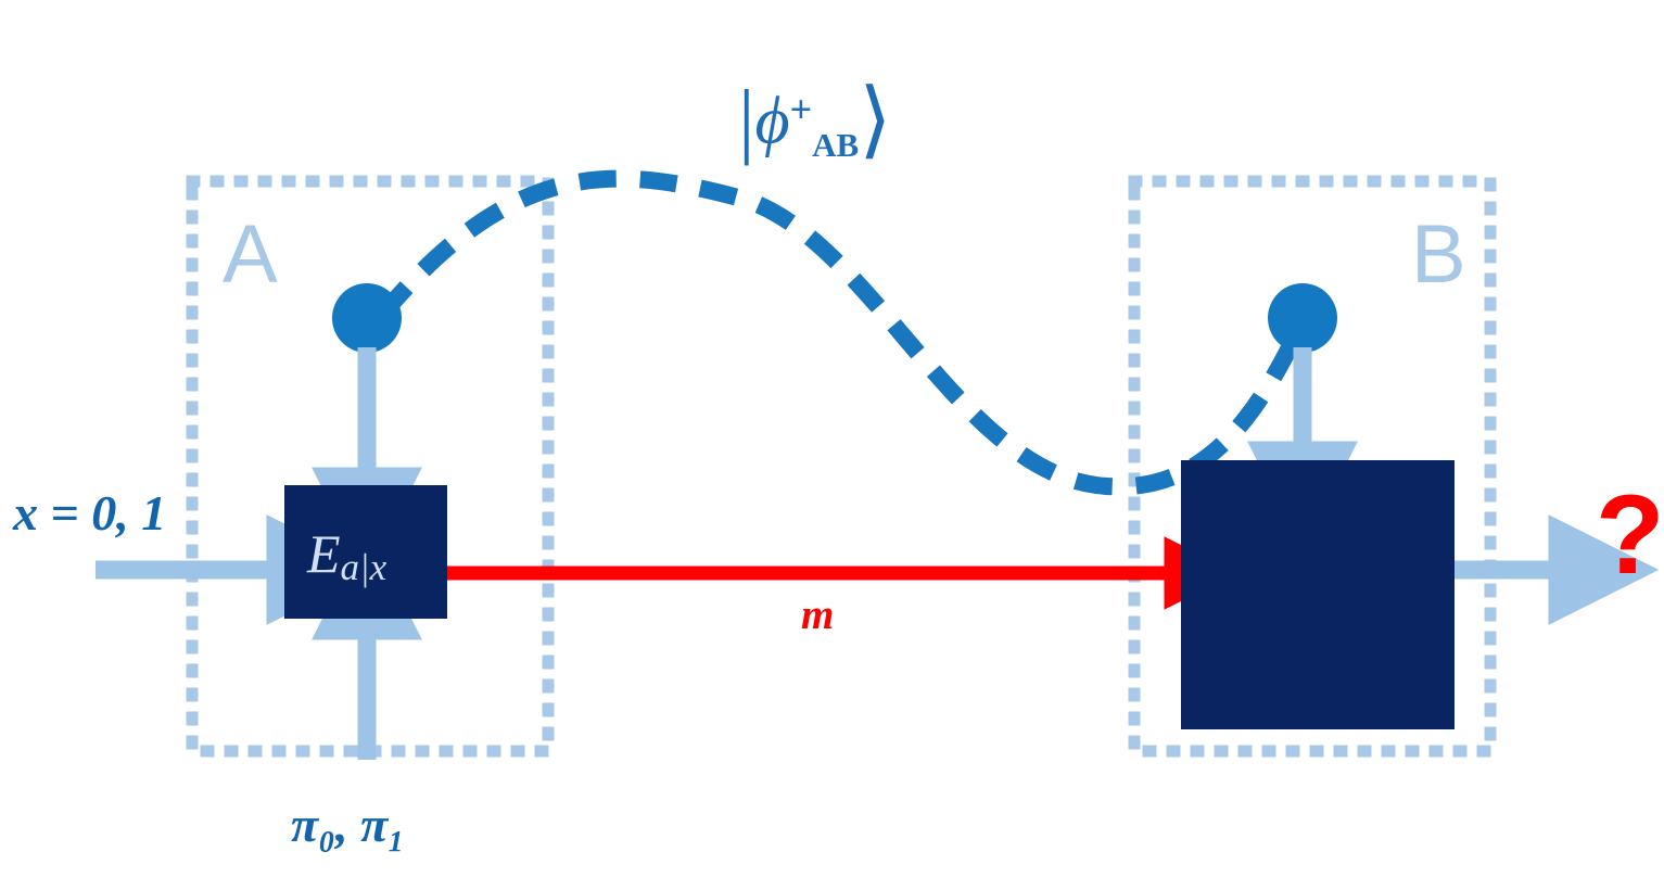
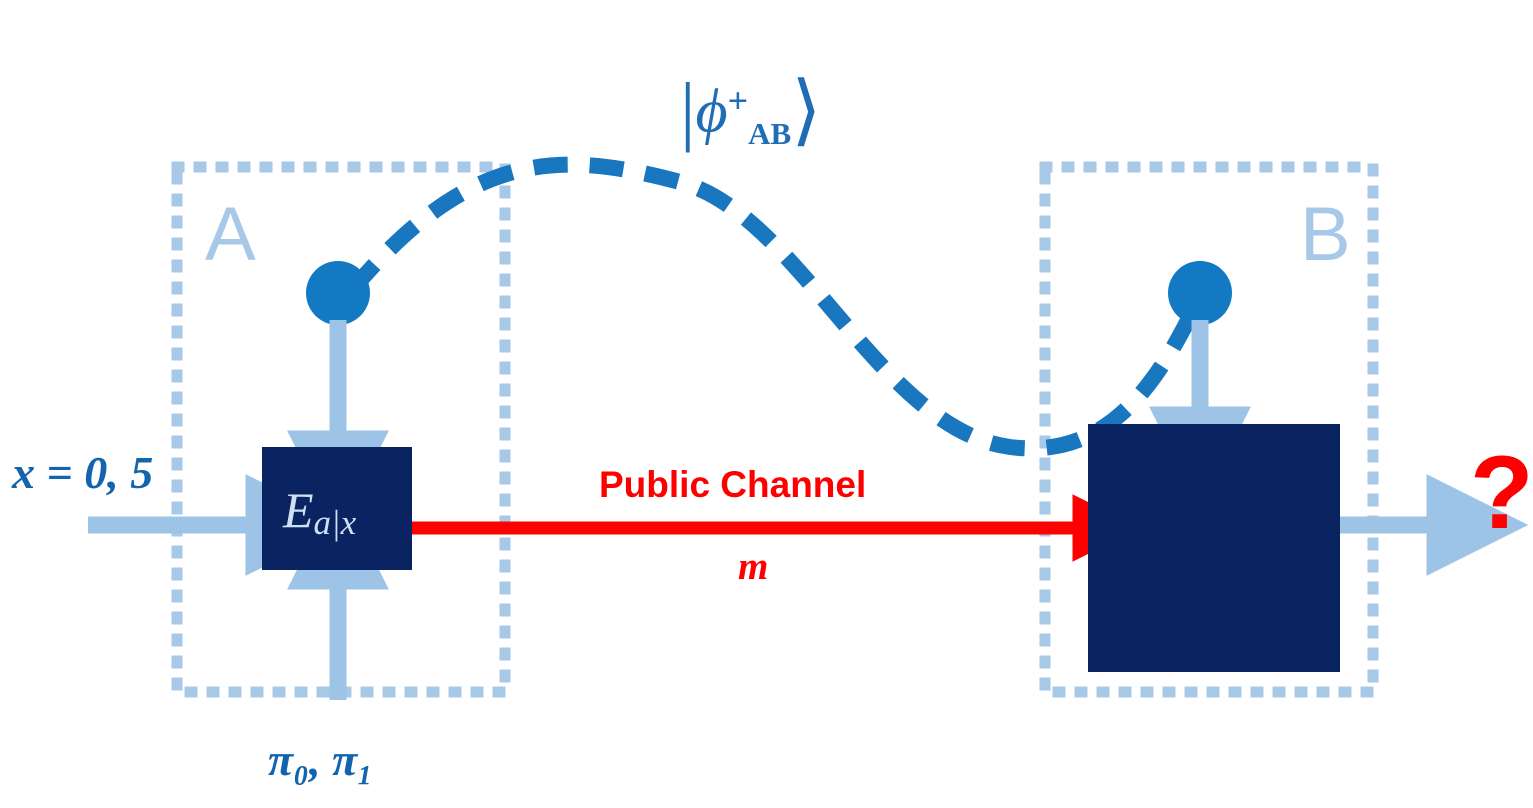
  A
  B
  |ϕ+AB⟩
- x = 0, 1
+ x = 0, 5
  π₀, π₁
  Ea|x
+ Public Channel
  m
  ?
